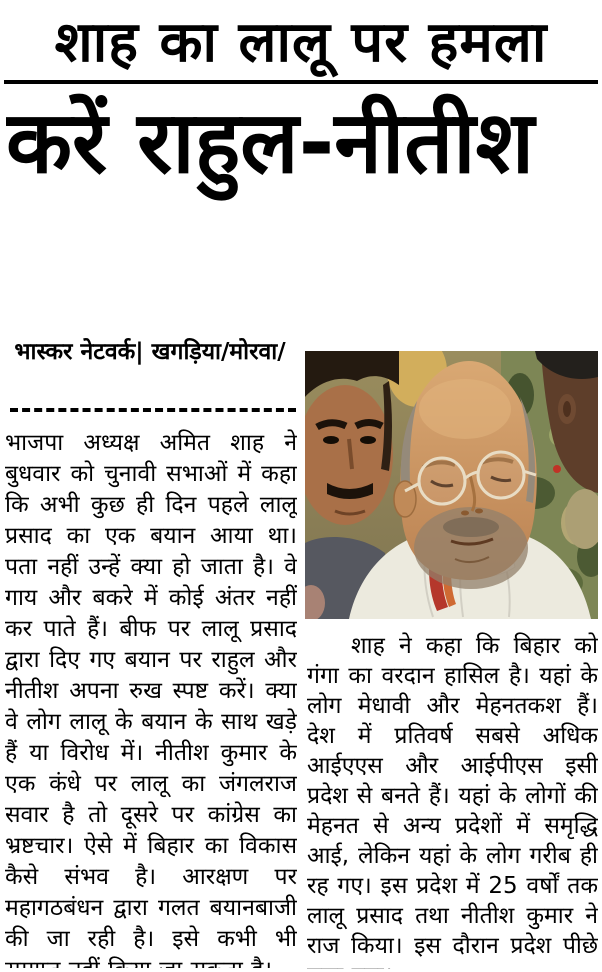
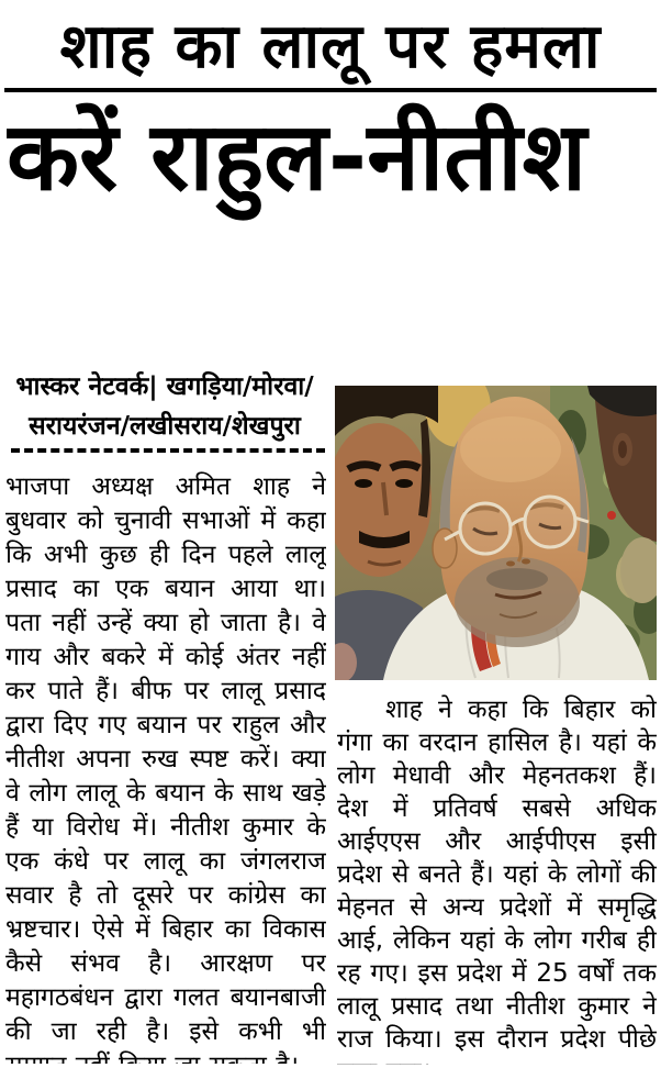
  शाह का लालू पर हमला
  करें राहुल-नीतीश
  भास्कर नेटवर्क| खगड़िया/मोरवा/
+ सरायरंजन/लखीसराय/शेखपुरा
  भाजपा अध्यक्ष अमित शाह ने बुधवार को चुनावी सभाओं में कहा कि अभी कुछ ही दिन पहले लालू प्रसाद का एक बयान आया था। पता नहीं उन्हें क्या हो जाता है। वे गाय और बकरे में कोई अंतर नहीं कर पाते हैं। बीफ पर लालू प्रसाद द्वारा दिए गए बयान पर राहुल और नीतीश अपना रुख स्पष्ट करें। क्या वे लोग लालू के बयान के साथ खड़े हैं या विरोध में। नीतीश कुमार के एक कंधे पर लालू का जंगलराज सवार है तो दूसरे पर कांग्रेस का भ्रष्टचार। ऐसे में बिहार का विकास कैसे संभव है। आरक्षण पर महागठबंधन द्वारा गलत बयानबाजी की जा रही है। इसे कभी भी
  शाह ने कहा कि बिहार को गंगा का वरदान हासिल है। यहां के लोग मेधावी और मेहनतकश हैं। देश में प्रतिवर्ष सबसे अधिक आईएएस और आईपीएस इसी प्रदेश से बनते हैं। यहां के लोगों की मेहनत से अन्य प्रदेशों में समृद्धि आई, लेकिन यहां के लोग गरीब ही रह गए। इस प्रदेश में 25 वर्षों तक लालू प्रसाद तथा नीतीश कुमार ने राज किया। इस दौरान प्रदेश पीछे
